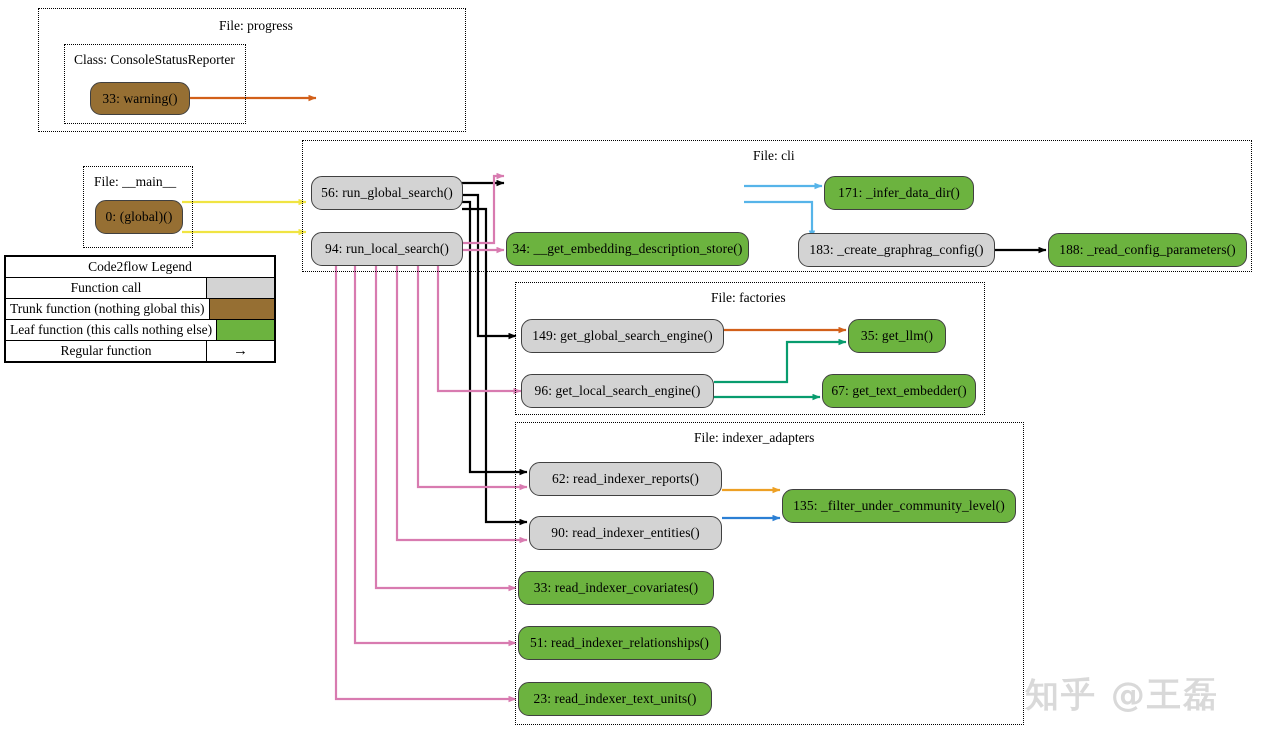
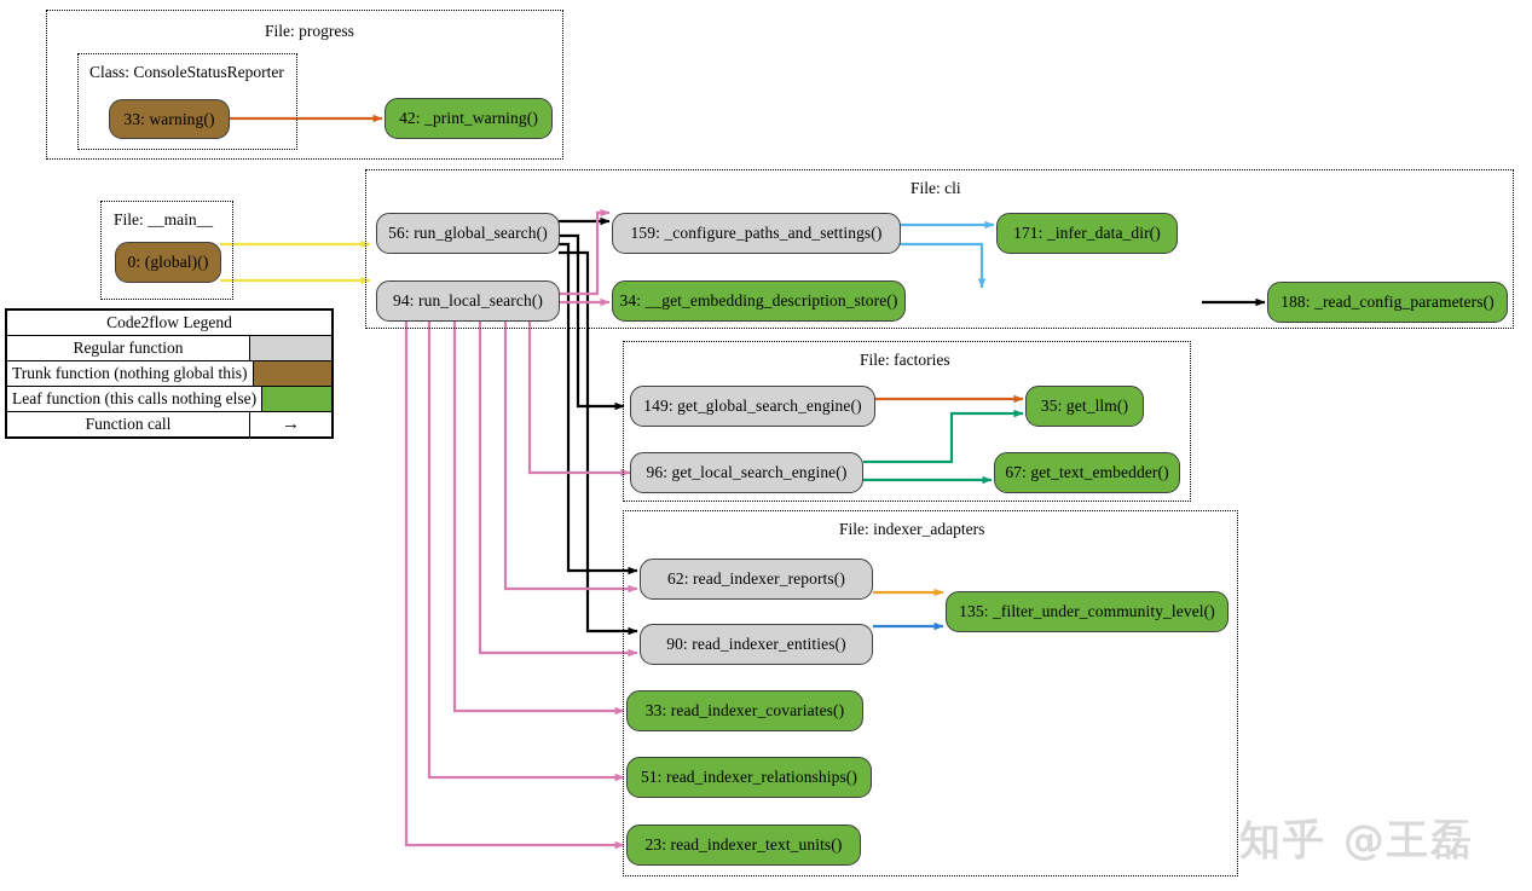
  File: progress
  Class: ConsoleStatusReporter
  File: __main__
  File: cli
  File: factories
  File: indexer_adapters
  33: warning()
+ 42: _print_warning()
  0: (global)()
  56: run_global_search()
  94: run_local_search()
+ 159: _configure_paths_and_settings()
  34: __get_embedding_description_store()
  171: _infer_data_dir()
- 183: _create_graphrag_config()
  188: _read_config_parameters()
  149: get_global_search_engine()
  96: get_local_search_engine()
  35: get_llm()
  67: get_text_embedder()
  62: read_indexer_reports()
  90: read_indexer_entities()
  135: _filter_under_community_level()
  33: read_indexer_covariates()
  51: read_indexer_relationships()
  23: read_indexer_text_units()
  Code2flow Legend
- Function call
+ Regular function
  Trunk function (nothing global this)
  Leaf function (this calls nothing else)
- Regular function
+ Function call
  →
  知乎 @王磊
